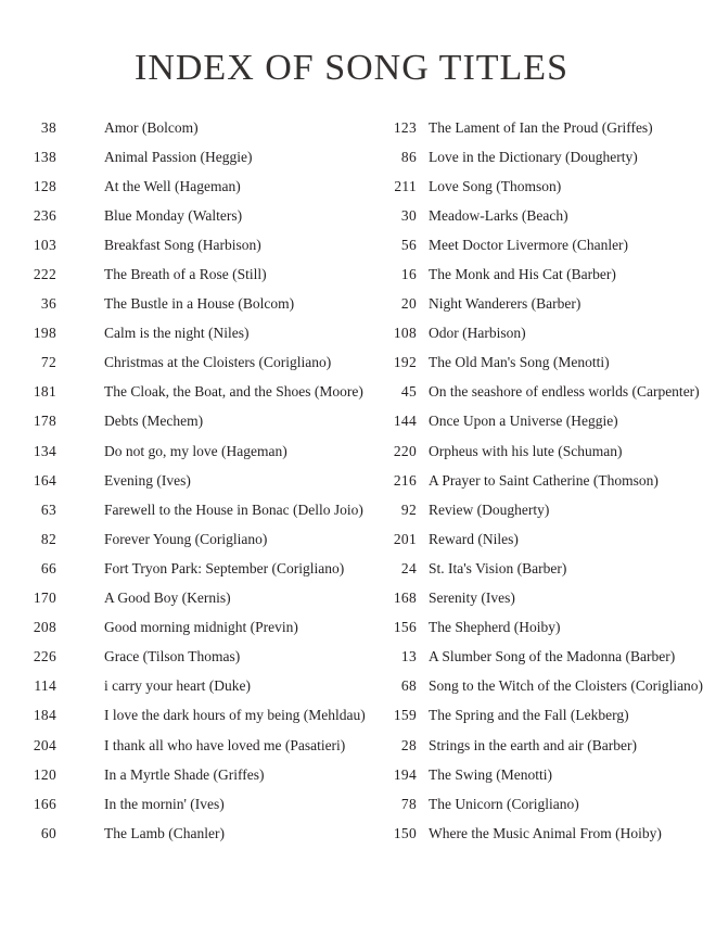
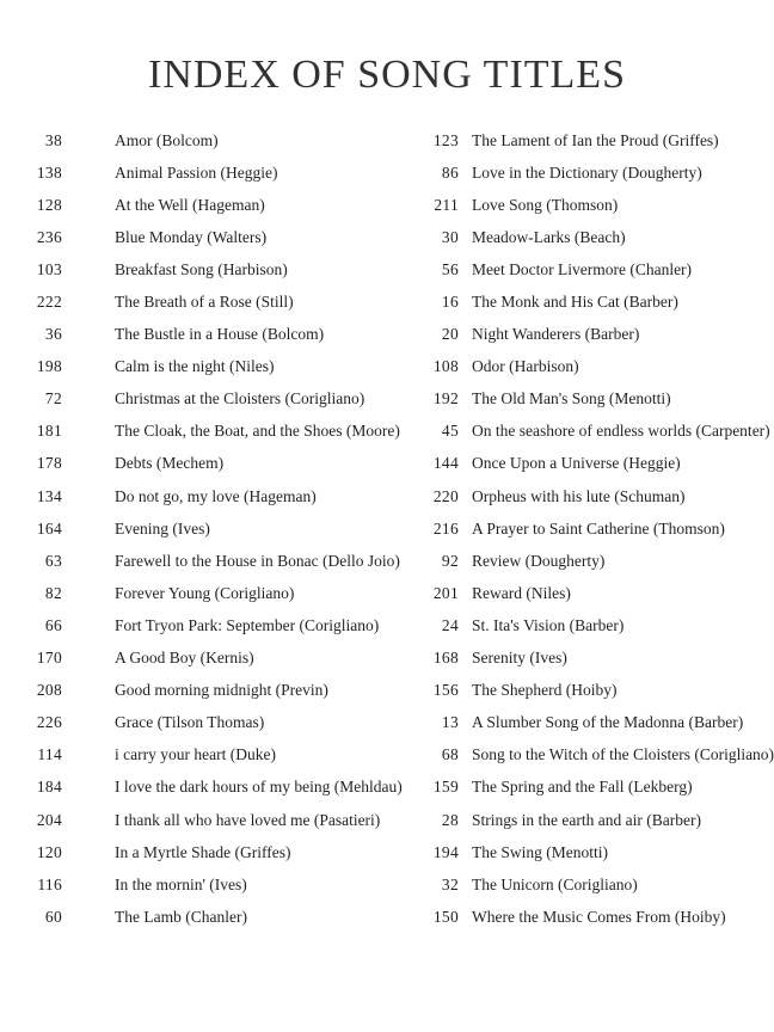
  INDEX OF SONG TITLES
  38
  Amor (Bolcom)
  138
  Animal Passion (Heggie)
  128
  At the Well (Hageman)
  236
  Blue Monday (Walters)
  103
  Breakfast Song (Harbison)
  222
  The Breath of a Rose (Still)
  36
  The Bustle in a House (Bolcom)
  198
  Calm is the night (Niles)
  72
  Christmas at the Cloisters (Corigliano)
  181
  The Cloak, the Boat, and the Shoes (Moore)
  178
  Debts (Mechem)
  134
  Do not go, my love (Hageman)
  164
  Evening (Ives)
  63
  Farewell to the House in Bonac (Dello Joio)
  82
  Forever Young (Corigliano)
  66
  Fort Tryon Park: September (Corigliano)
  170
  A Good Boy (Kernis)
  208
  Good morning midnight (Previn)
  226
  Grace (Tilson Thomas)
  114
  i carry your heart (Duke)
  184
  I love the dark hours of my being (Mehldau)
  204
  I thank all who have loved me (Pasatieri)
  120
  In a Myrtle Shade (Griffes)
- 166
+ 116
  In the mornin' (Ives)
  60
  The Lamb (Chanler)
  123
  The Lament of Ian the Proud (Griffes)
  86
  Love in the Dictionary (Dougherty)
  211
  Love Song (Thomson)
  30
  Meadow-Larks (Beach)
  56
  Meet Doctor Livermore (Chanler)
  16
  The Monk and His Cat (Barber)
  20
  Night Wanderers (Barber)
  108
  Odor (Harbison)
  192
  The Old Man's Song (Menotti)
  45
  On the seashore of endless worlds (Carpenter)
  144
  Once Upon a Universe (Heggie)
  220
  Orpheus with his lute (Schuman)
  216
  A Prayer to Saint Catherine (Thomson)
  92
  Review (Dougherty)
  201
  Reward (Niles)
  24
  St. Ita's Vision (Barber)
  168
  Serenity (Ives)
  156
  The Shepherd (Hoiby)
  13
  A Slumber Song of the Madonna (Barber)
  68
  Song to the Witch of the Cloisters (Corigliano)
  159
  The Spring and the Fall (Lekberg)
  28
  Strings in the earth and air (Barber)
  194
  The Swing (Menotti)
- 78
+ 32
  The Unicorn (Corigliano)
  150
- Where the Music Animal From (Hoiby)
+ Where the Music Comes From (Hoiby)
